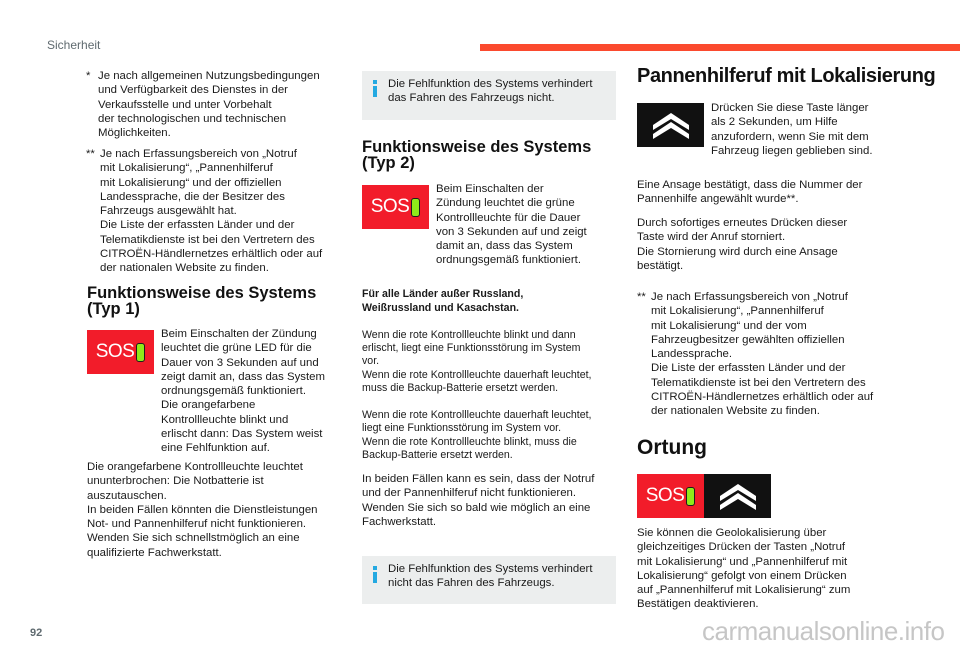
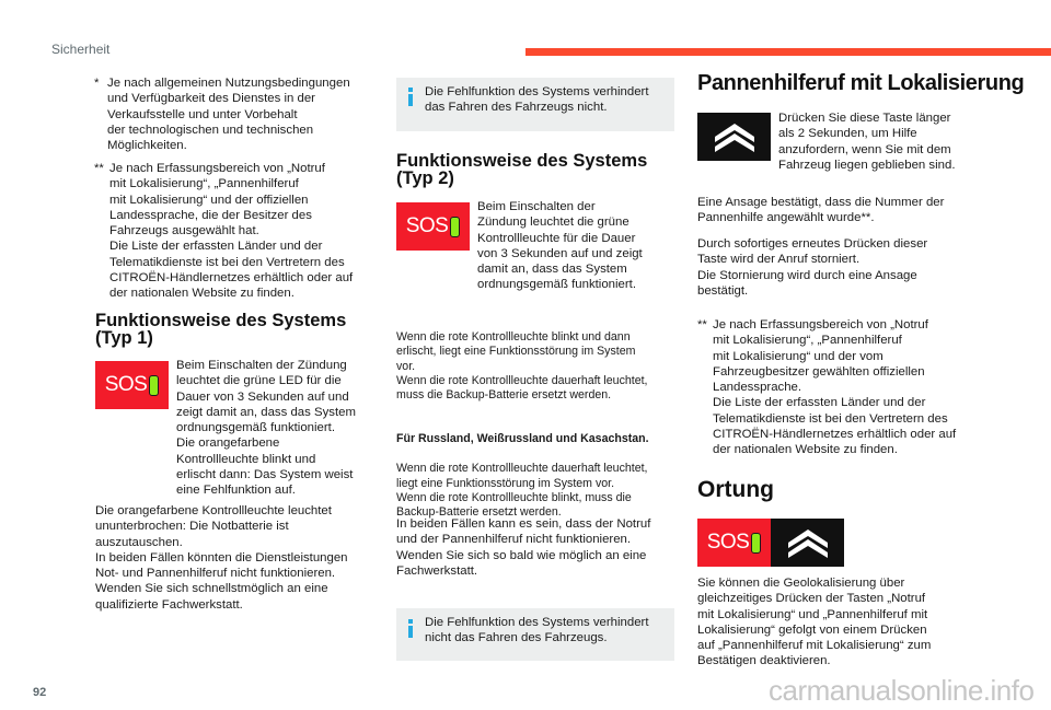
  Sicherheit
  *
  Je nach allgemeinen Nutzungsbedingungen
  und Verfügbarkeit des Dienstes in der
  Verkaufsstelle und unter Vorbehalt
  der technologischen und technischen
  Möglichkeiten.
  **
  Je nach Erfassungsbereich von „Notruf
  mit Lokalisierung“, „Pannenhilferuf
  mit Lokalisierung“ und der offiziellen
  Landessprache, die der Besitzer des
  Fahrzeugs ausgewählt hat.
  Die Liste der erfassten Länder und der
  Telematikdienste ist bei den Vertretern des
  CITROËN-Händlernetzes erhältlich oder auf
  der nationalen Website zu finden.
  Funktionsweise des Systems
  (Typ 1)
  SOS
  Beim Einschalten der Zündung
  leuchtet die grüne LED für die
  Dauer von 3 Sekunden auf und
  zeigt damit an, dass das System
  ordnungsgemäß funktioniert.
  Die orangefarbene
  Kontrollleuchte blinkt und
  erlischt dann: Das System weist
  eine Fehlfunktion auf.
  Die orangefarbene Kontrollleuchte leuchtet
  ununterbrochen: Die Notbatterie ist
  auszutauschen.
  In beiden Fällen könnten die Dienstleistungen
  Not- und Pannenhilferuf nicht funktionieren.
  Wenden Sie sich schnellstmöglich an eine
  qualifizierte Fachwerkstatt.
  Die Fehlfunktion des Systems verhindert
  das Fahren des Fahrzeugs nicht.
  Funktionsweise des Systems
  (Typ 2)
  SOS
  Beim Einschalten der
  Zündung leuchtet die grüne
  Kontrollleuchte für die Dauer
  von 3 Sekunden auf und zeigt
  damit an, dass das System
  ordnungsgemäß funktioniert.
- Für alle Länder außer Russland,
- Weißrussland und Kasachstan.
  Wenn die rote Kontrollleuchte blinkt und dann
  erlischt, liegt eine Funktionsstörung im System
  vor.
  Wenn die rote Kontrollleuchte dauerhaft leuchtet,
  muss die Backup-Batterie ersetzt werden.
+ Für Russland, Weißrussland und Kasachstan.
  Wenn die rote Kontrollleuchte dauerhaft leuchtet,
  liegt eine Funktionsstörung im System vor.
  Wenn die rote Kontrollleuchte blinkt, muss die
  Backup-Batterie ersetzt werden.
  In beiden Fällen kann es sein, dass der Notruf
  und der Pannenhilferuf nicht funktionieren.
  Wenden Sie sich so bald wie möglich an eine
  Fachwerkstatt.
  Die Fehlfunktion des Systems verhindert
  nicht das Fahren des Fahrzeugs.
  Pannenhilferuf mit Lokalisierung
  Drücken Sie diese Taste länger
  als 2 Sekunden, um Hilfe
  anzufordern, wenn Sie mit dem
  Fahrzeug liegen geblieben sind.
  Eine Ansage bestätigt, dass die Nummer der
  Pannenhilfe angewählt wurde**.
  Durch sofortiges erneutes Drücken dieser
  Taste wird der Anruf storniert.
  Die Stornierung wird durch eine Ansage
  bestätigt.
  **
  Je nach Erfassungsbereich von „Notruf
  mit Lokalisierung“, „Pannenhilferuf
  mit Lokalisierung“ und der vom
  Fahrzeugbesitzer gewählten offiziellen
  Landessprache.
  Die Liste der erfassten Länder und der
  Telematikdienste ist bei den Vertretern des
  CITROËN-Händlernetzes erhältlich oder auf
  der nationalen Website zu finden.
  Ortung
  SOS
  Sie können die Geolokalisierung über
  gleichzeitiges Drücken der Tasten „Notruf
  mit Lokalisierung“ und „Pannenhilferuf mit
  Lokalisierung“ gefolgt von einem Drücken
  auf „Pannenhilferuf mit Lokalisierung“ zum
  Bestätigen deaktivieren.
  92
  carmanualsonline.info
